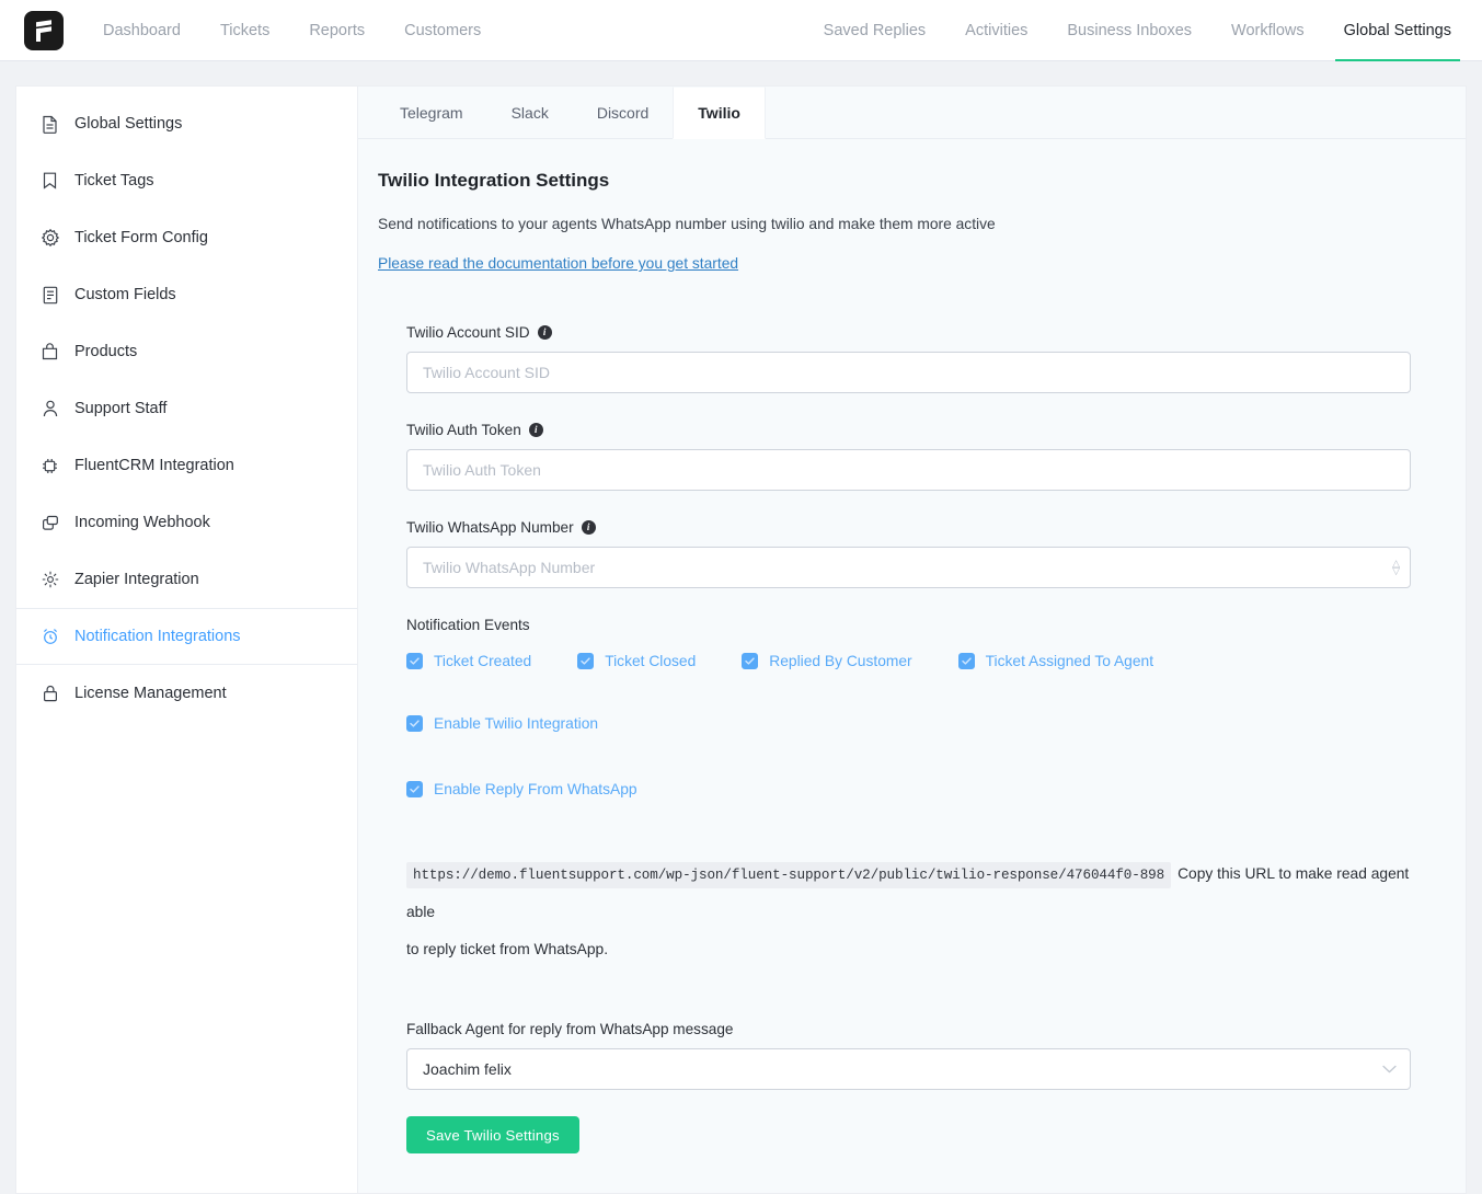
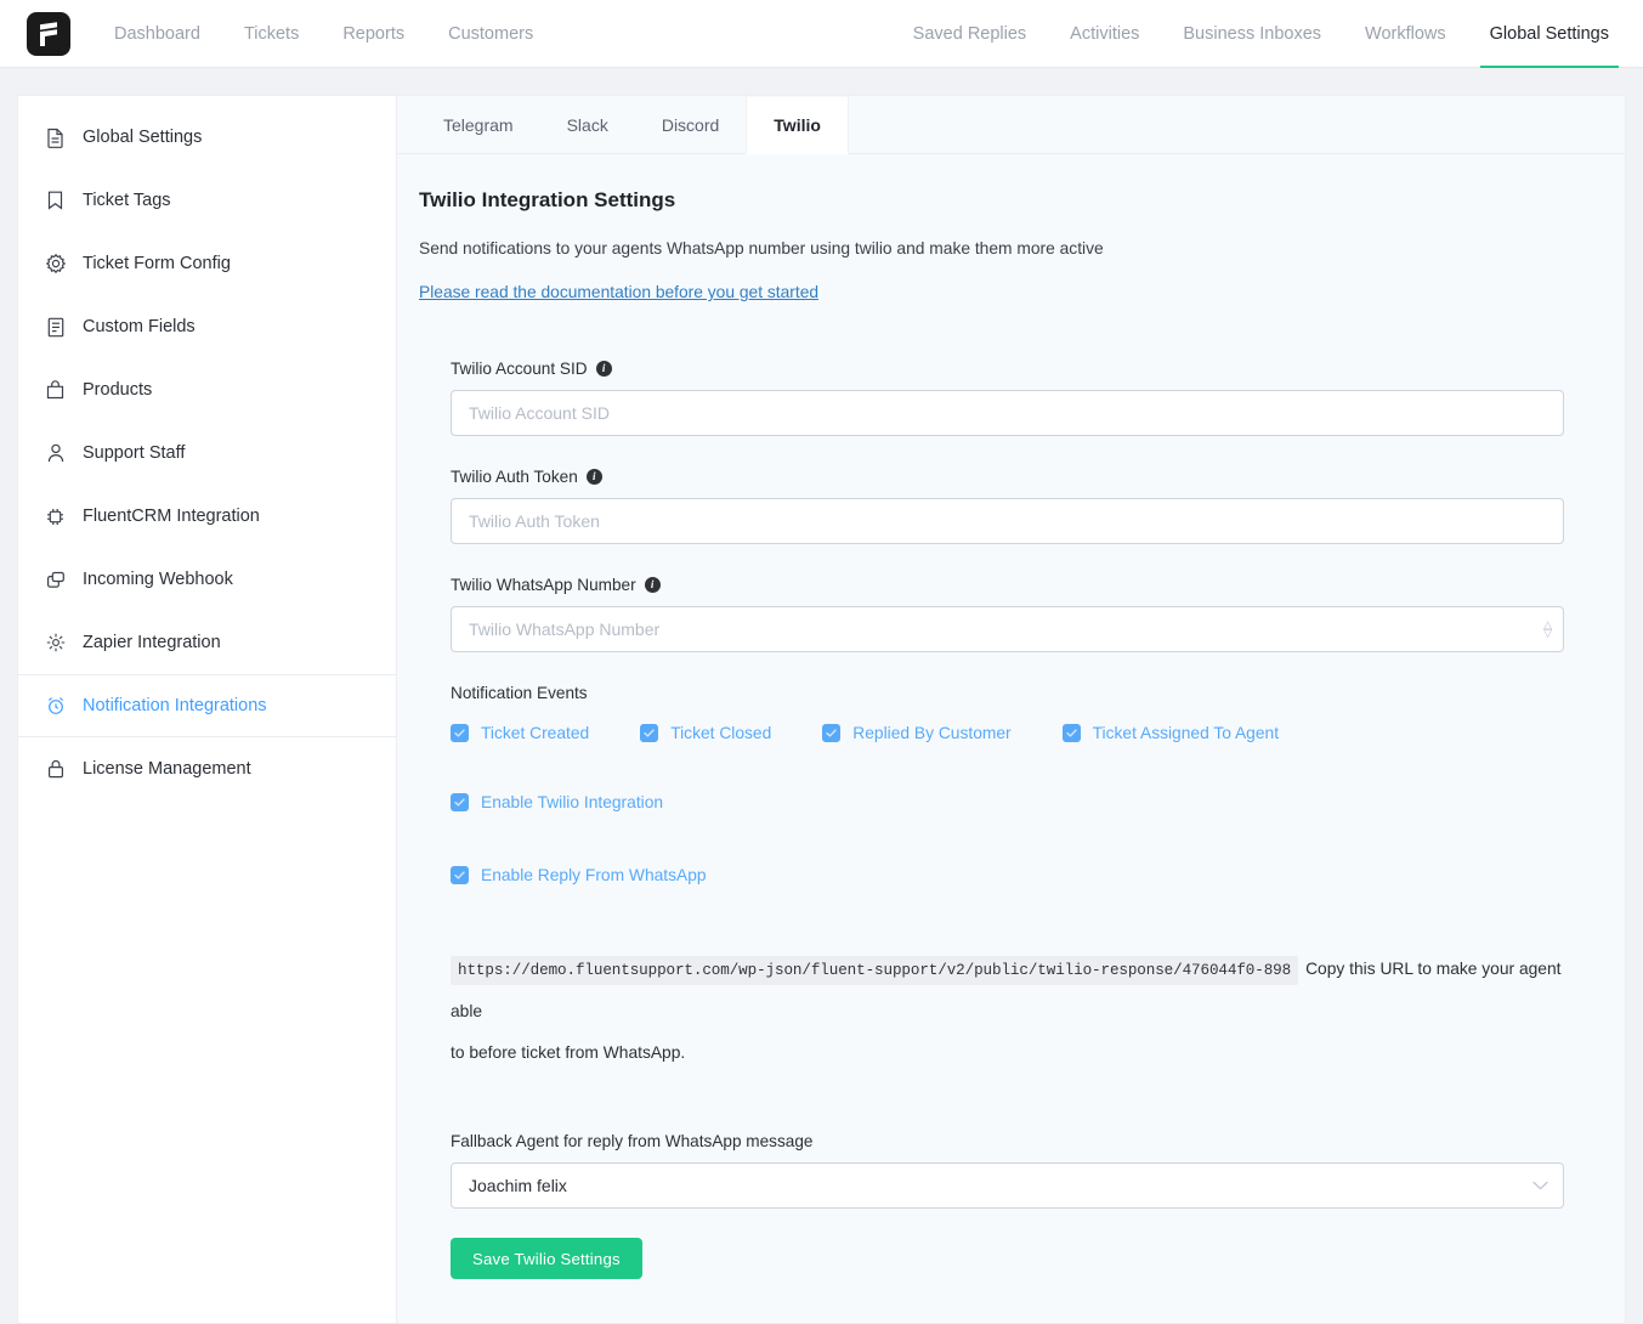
  Dashboard
  Tickets
  Reports
  Customers
  Saved Replies
  Activities
  Business Inboxes
  Workflows
  Global Settings
  Global Settings
  Ticket Tags
  Ticket Form Config
  Custom Fields
  Products
  Support Staff
  FluentCRM Integration
  Incoming Webhook
  Zapier Integration
  Notification Integrations
  License Management
  Telegram
  Slack
  Discord
  Twilio
  Twilio Integration Settings
  Send notifications to your agents WhatsApp number using twilio and make them more active
  Please read the documentation before you get started
  Twilio Account SID
  i
  Twilio Account SID
  Twilio Auth Token
  i
  Twilio Auth Token
  Twilio WhatsApp Number
  i
  Twilio WhatsApp Number
  △
  ▽
  Notification Events
  Ticket Created
  Ticket Closed
  Replied By Customer
  Ticket Assigned To Agent
  Enable Twilio Integration
  Enable Reply From WhatsApp
- https://demo.fluentsupport.com/wp-json/fluent-support/v2/public/twilio-response/476044f0-898 Copy this URL to make read agent able
+ https://demo.fluentsupport.com/wp-json/fluent-support/v2/public/twilio-response/476044f0-898 Copy this URL to make your agent able
- to reply ticket from WhatsApp.
+ to before ticket from WhatsApp.
  Fallback Agent for reply from WhatsApp message
  Joachim felix
  Save Twilio Settings
